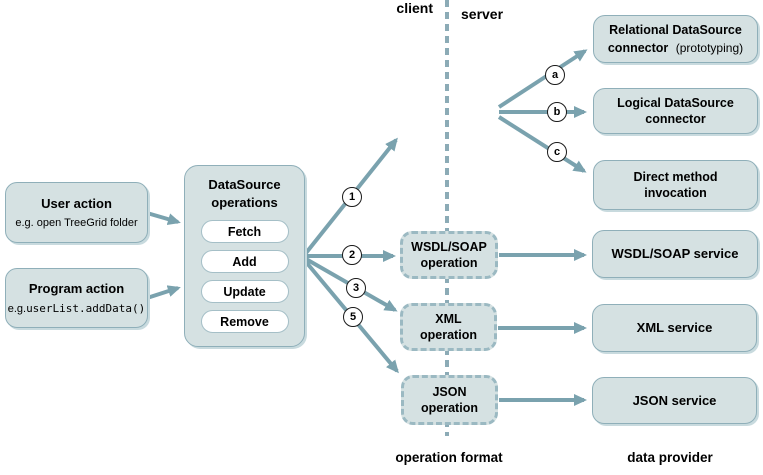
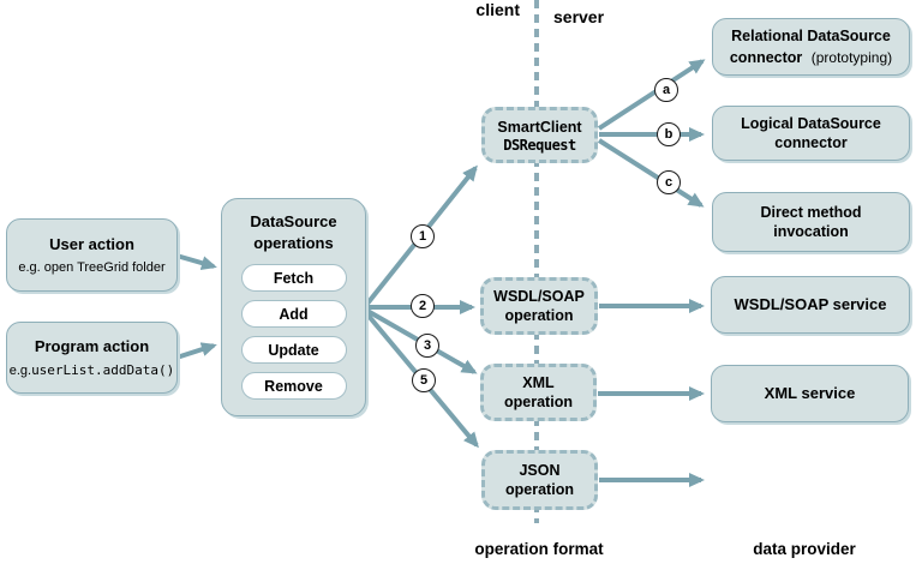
  client
  server
  User action
  e.g. open TreeGrid folder
  Program action
  e.g.userList.addData()
  DataSource operations
  Fetch
  Add
  Update
  Remove
+ SmartClient
+ DSRequest
  WSDL/SOAP
  operation
  XML
  operation
  JSON
  operation
  Relational DataSource connector (prototyping)
  Logical DataSource
  connector
  Direct method
  invocation
  WSDL/SOAP service
  XML service
- JSON service
  1
  2
  3
  5
  a
  b
  c
  operation format
  data provider
